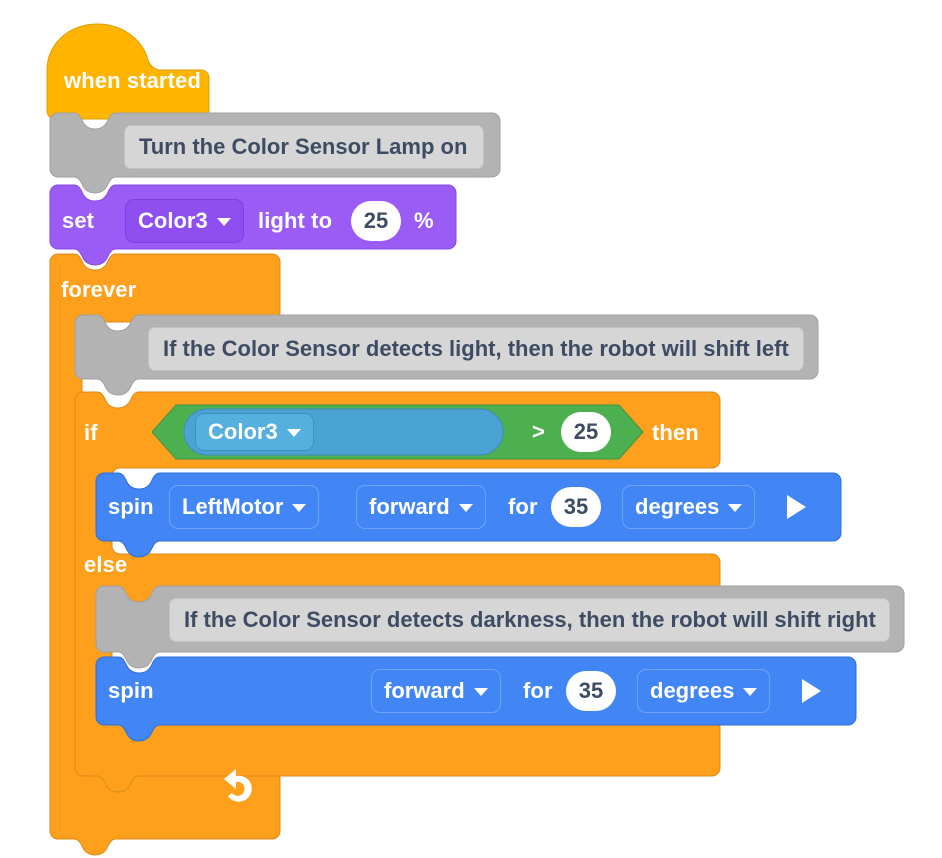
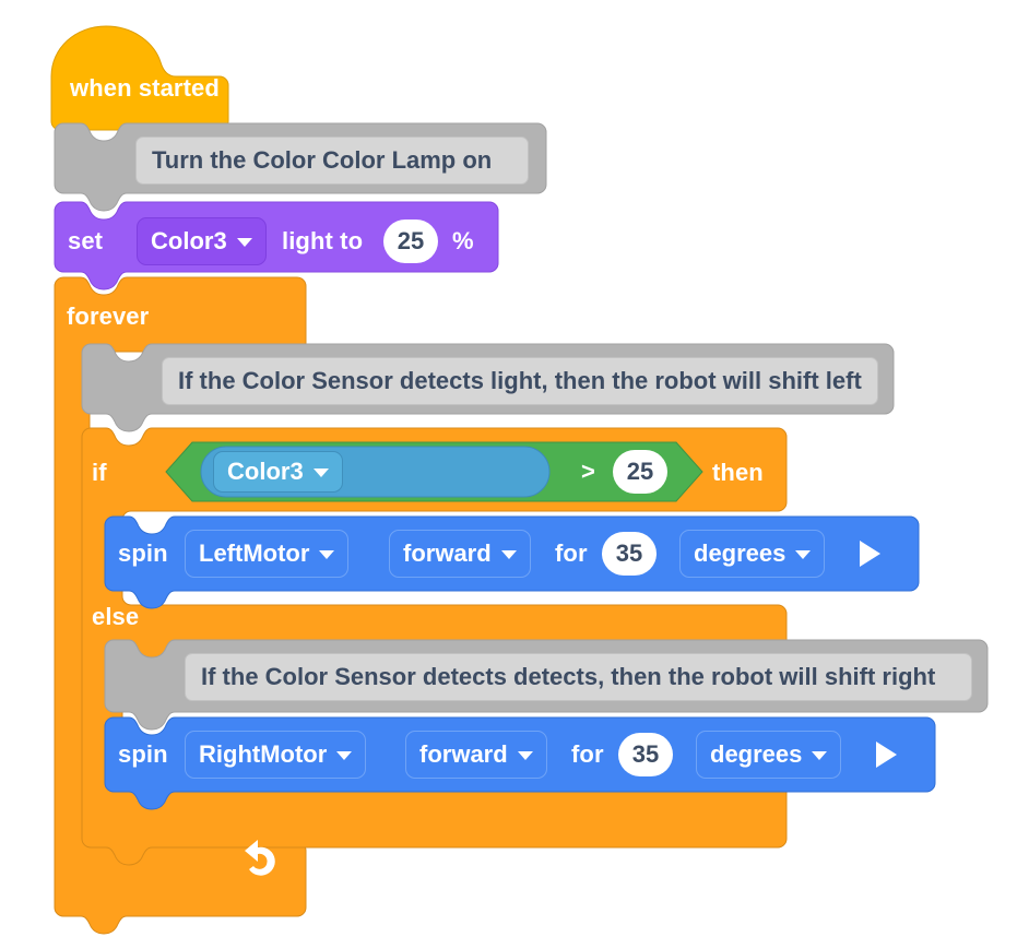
  when started
- Turn the Color Sensor Lamp on
+ Turn the Color Color Lamp on
  set
  Color3
  light to
  25
  %
  forever
  If the Color Sensor detects light, then the robot will shift left
  if
  Color3
  >
  25
  then
  spin
  LeftMotor
  forward
  for
  35
  degrees
  else
- If the Color Sensor detects darkness, then the robot will shift right
+ If the Color Sensor detects detects, then the robot will shift right
  spin
+ RightMotor
  forward
  for
  35
  degrees
